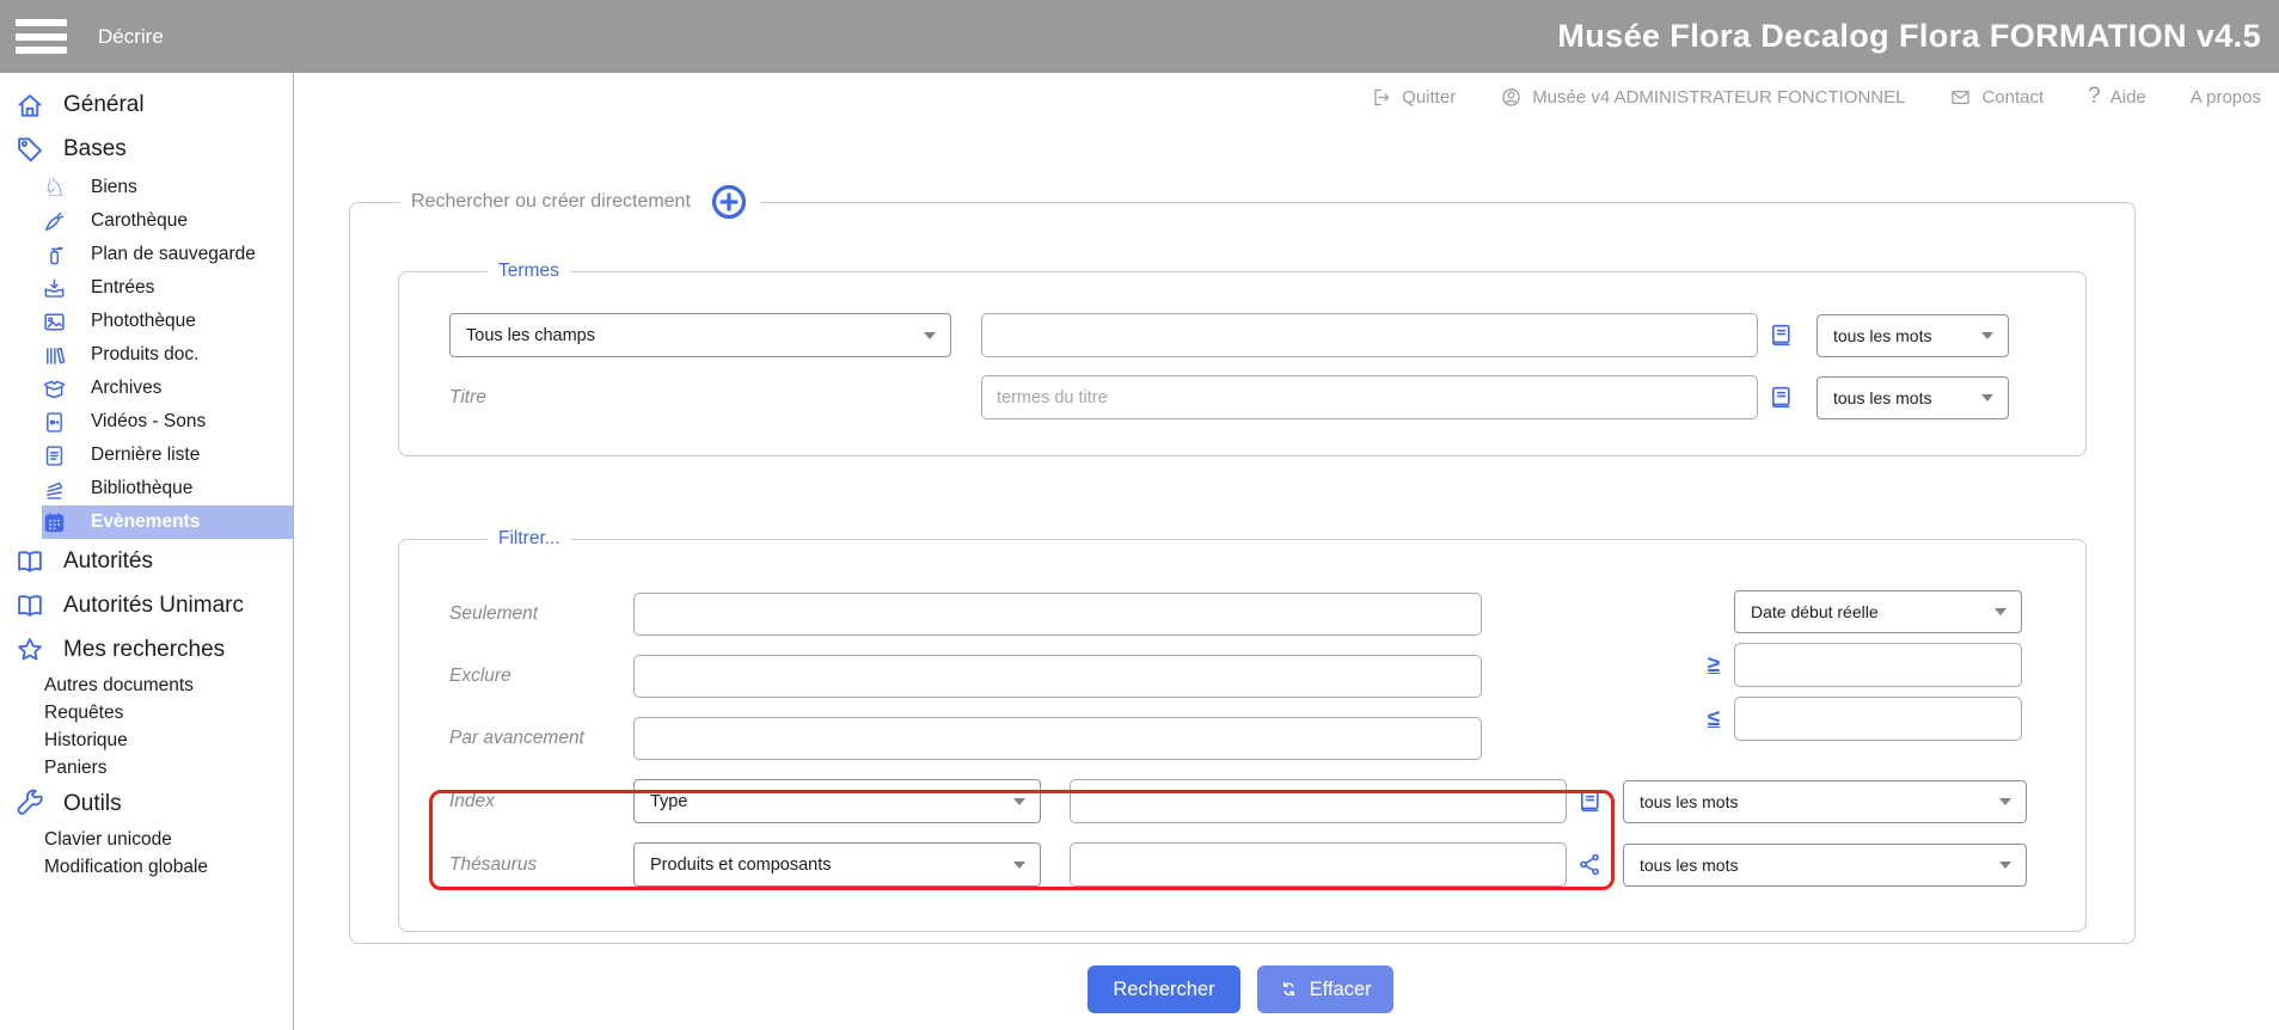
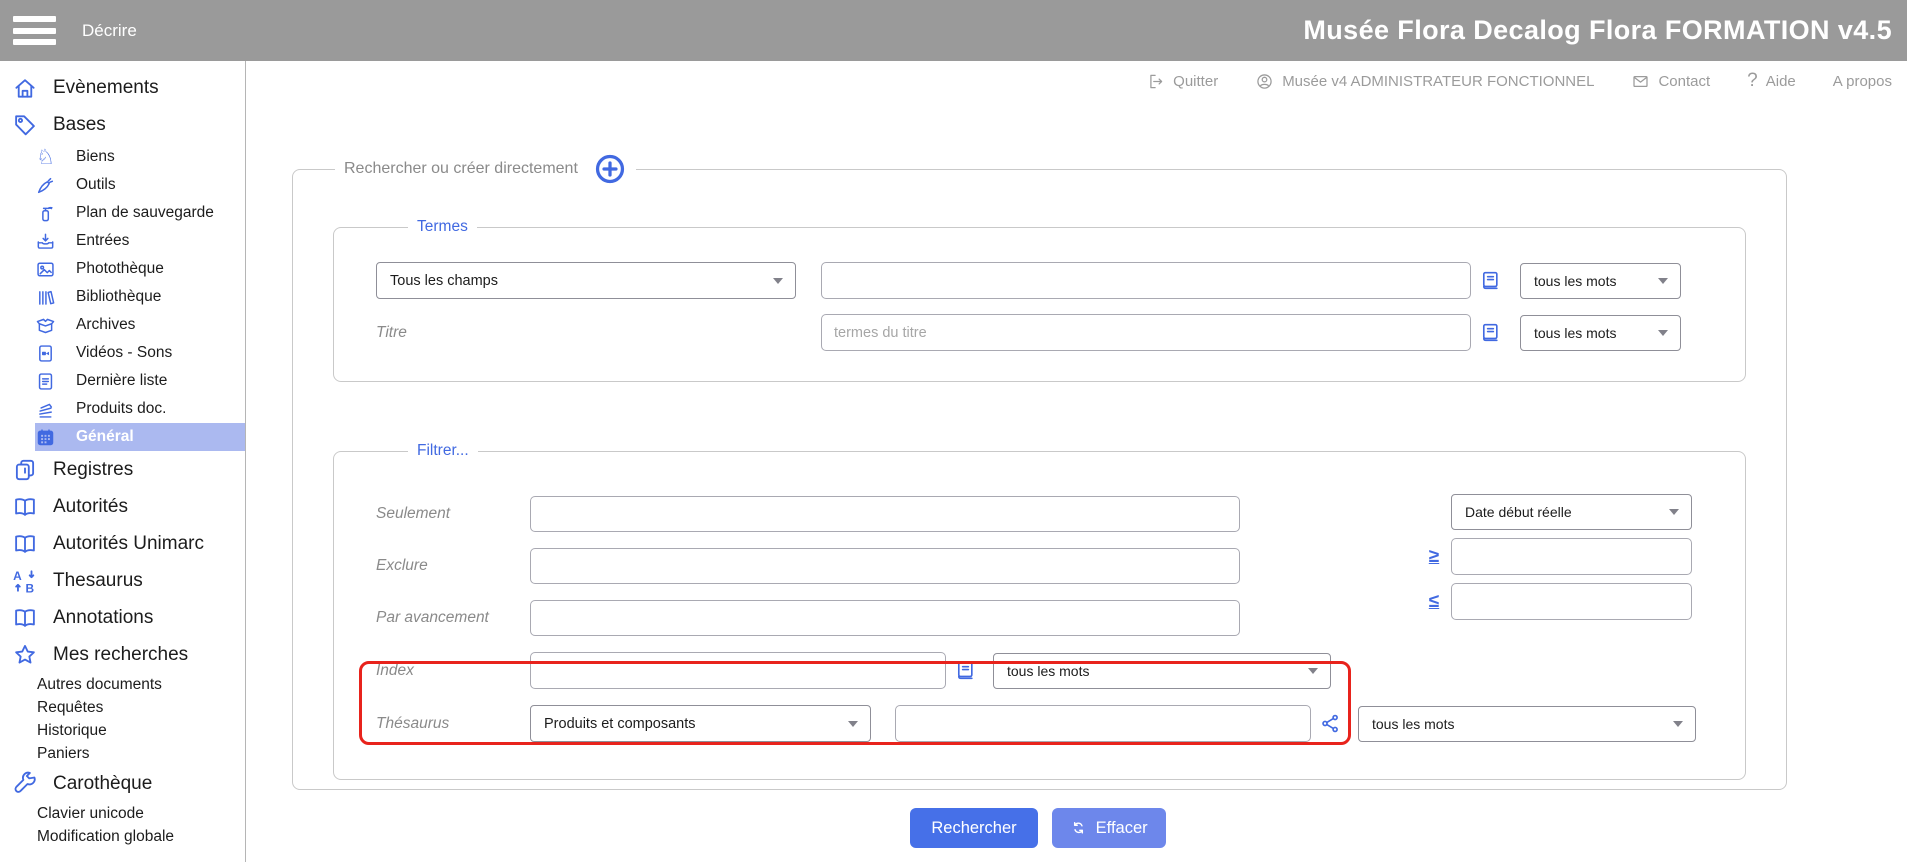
  Décrire
  Musée Flora Decalog Flora FORMATION v4.5
- Général
+ Evènements
  Bases
  ♘
  Biens
- Carothèque
+ Outils
  Plan de sauvegarde
  Entrées
  Photothèque
- Produits doc.
+ Bibliothèque
  Archives
  Vidéos - Sons
  Dernière liste
- Bibliothèque
+ Produits doc.
- Evènements
+ Général
+ Registres
  Autorités
  Autorités Unimarc
+ A
+ B
+ Thesaurus
+ Annotations
  Mes recherches
  Autres documents
  Requêtes
  Historique
  Paniers
- Outils
+ Carothèque
  Clavier unicode
  Modification globale
  Quitter
  Musée v4 ADMINISTRATEUR FONCTIONNEL
  Contact
  ?
  Aide
  A propos
  Rechercher ou créer directement
  Termes
  Tous les champs
  tous les mots
  Titre
  termes du titre
  tous les mots
  Filtrer...
  Seulement
  Exclure
  Par avancement
  Index
- Type
  tous les mots
  Thésaurus
  Produits et composants
  tous les mots
  Date début réelle
  ≥
  ≤
  Rechercher
  Effacer
